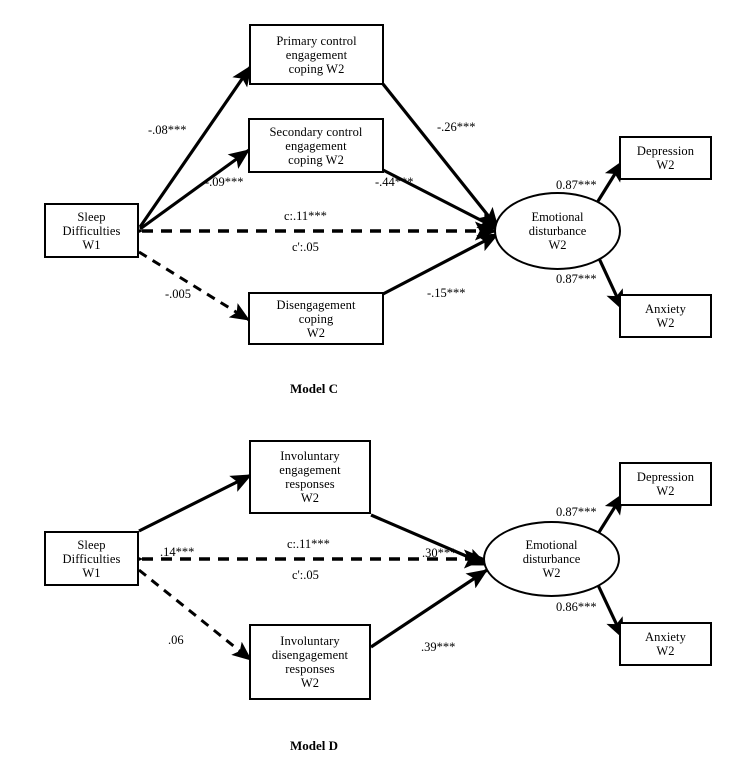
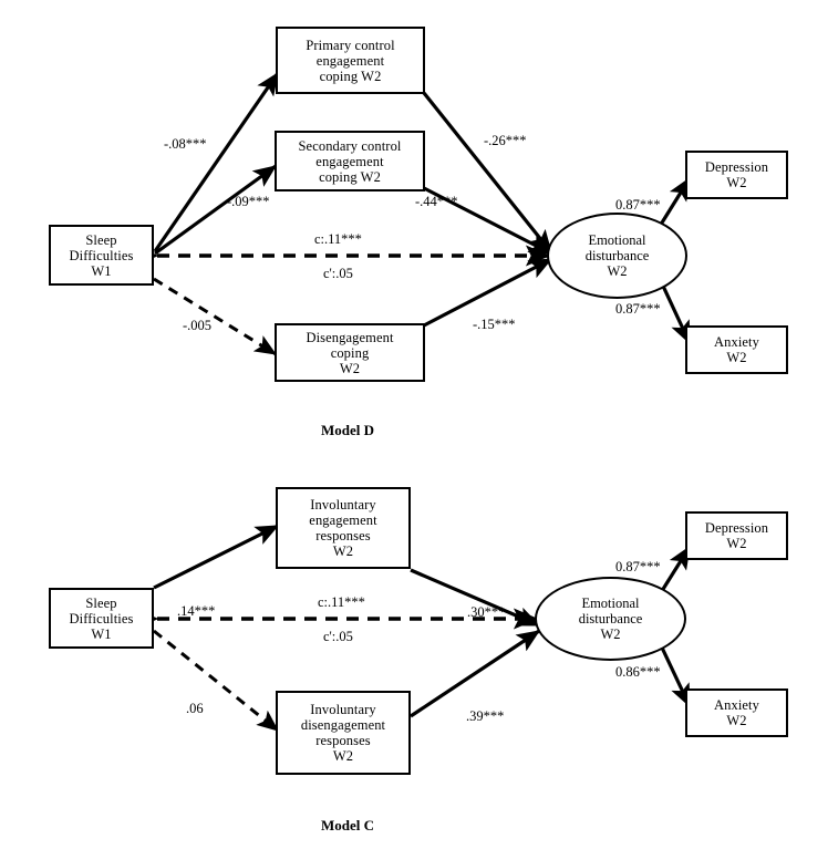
  Sleep
  Difficulties
  W1
  Primary control
  engagement
  coping W2
  Secondary control
  engagement
  coping W2
  Disengagement
  coping
  W2
  Emotional
  disturbance
  W2
  Depression
  W2
  Anxiety
  W2
  -.08***
  -.09***
  -.005
  -.26***
  -.44***
  -.15***
  c:.11***
  c':.05
  0.87***
  0.87***
- Model C
+ Model D
  Sleep
  Difficulties
  W1
  Involuntary
  engagement
  responses
  W2
  Involuntary
  disengagement
  responses
  W2
  Emotional
  disturbance
  W2
  Depression
  W2
  Anxiety
  W2
  .14***
  .06
  .30***
  .39***
  c:.11***
  c':.05
  0.87***
  0.86***
- Model D
+ Model C
